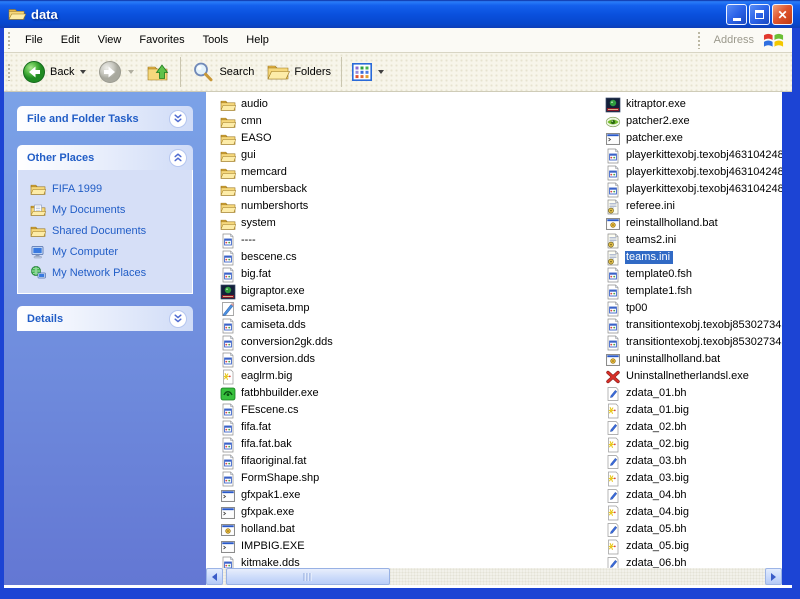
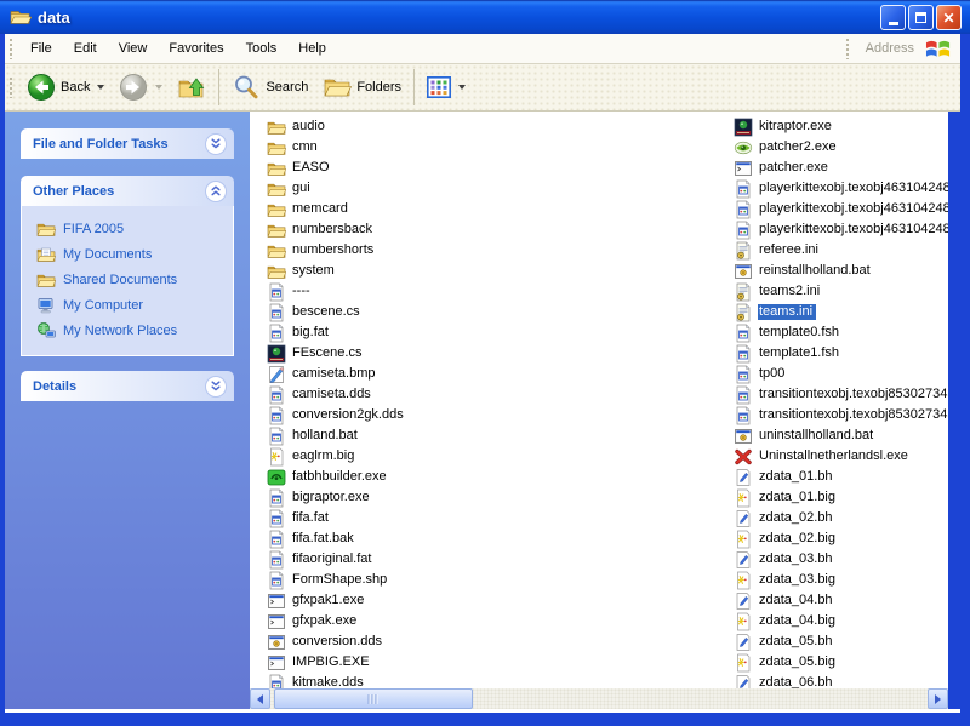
  data
  ✕
  File
  Edit
  View
  Favorites
  Tools
  Help
  Address
  Back
  Search
  Folders
  File and Folder Tasks
  Other Places
- FIFA 1999
+ FIFA 2005
  My Documents
  Shared Documents
  My Computer
  My Network Places
  Details
  audio
  cmn
  EASO
  gui
  memcard
  numbersback
  numbershorts
  system
  ----
  bescene.cs
  big.fat
- bigraptor.exe
+ FEscene.cs
  camiseta.bmp
  camiseta.dds
  conversion2gk.dds
- conversion.dds
+ holland.bat
  eaglrm.big
  fatbhbuilder.exe
- FEscene.cs
+ bigraptor.exe
  fifa.fat
  fifa.fat.bak
  fifaoriginal.fat
  FormShape.shp
  gfxpak1.exe
  gfxpak.exe
- holland.bat
+ conversion.dds
  IMPBIG.EXE
  kitmake.dds
  kitraptor.exe
  patcher2.exe
  patcher.exe
  playerkittexobj.texobj463104248
  playerkittexobj.texobj463104248
  playerkittexobj.texobj463104248
  referee.ini
  reinstallholland.bat
  teams2.ini
  teams.ini
  template0.fsh
  template1.fsh
  tp00
  transitiontexobj.texobj85302734
  transitiontexobj.texobj85302734
  uninstallholland.bat
  Uninstallnetherlandsl.exe
  zdata_01.bh
  zdata_01.big
  zdata_02.bh
  zdata_02.big
  zdata_03.bh
  zdata_03.big
  zdata_04.bh
  zdata_04.big
  zdata_05.bh
  zdata_05.big
  zdata_06.bh
